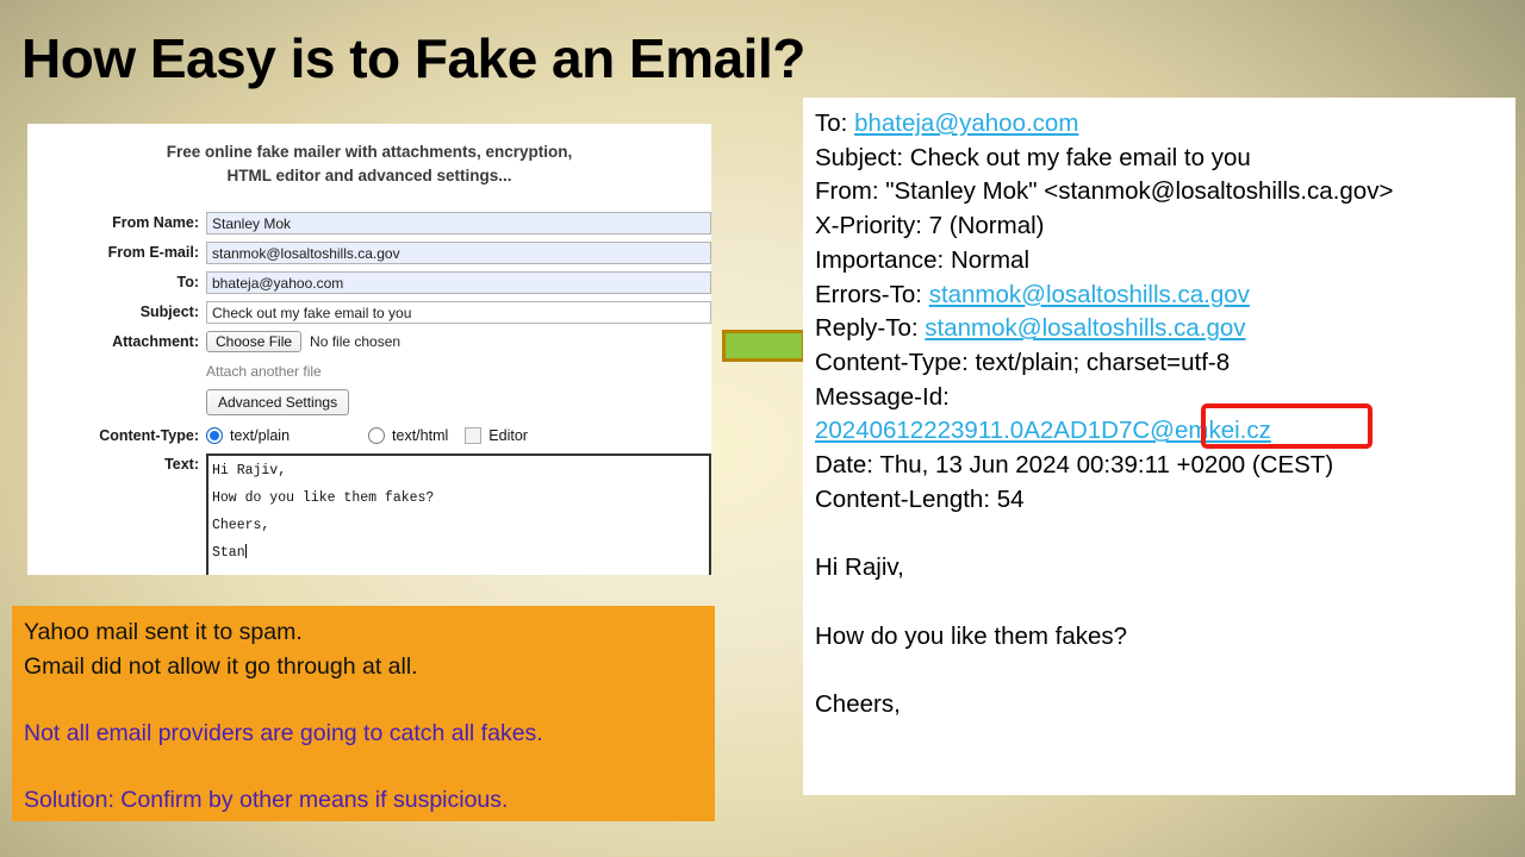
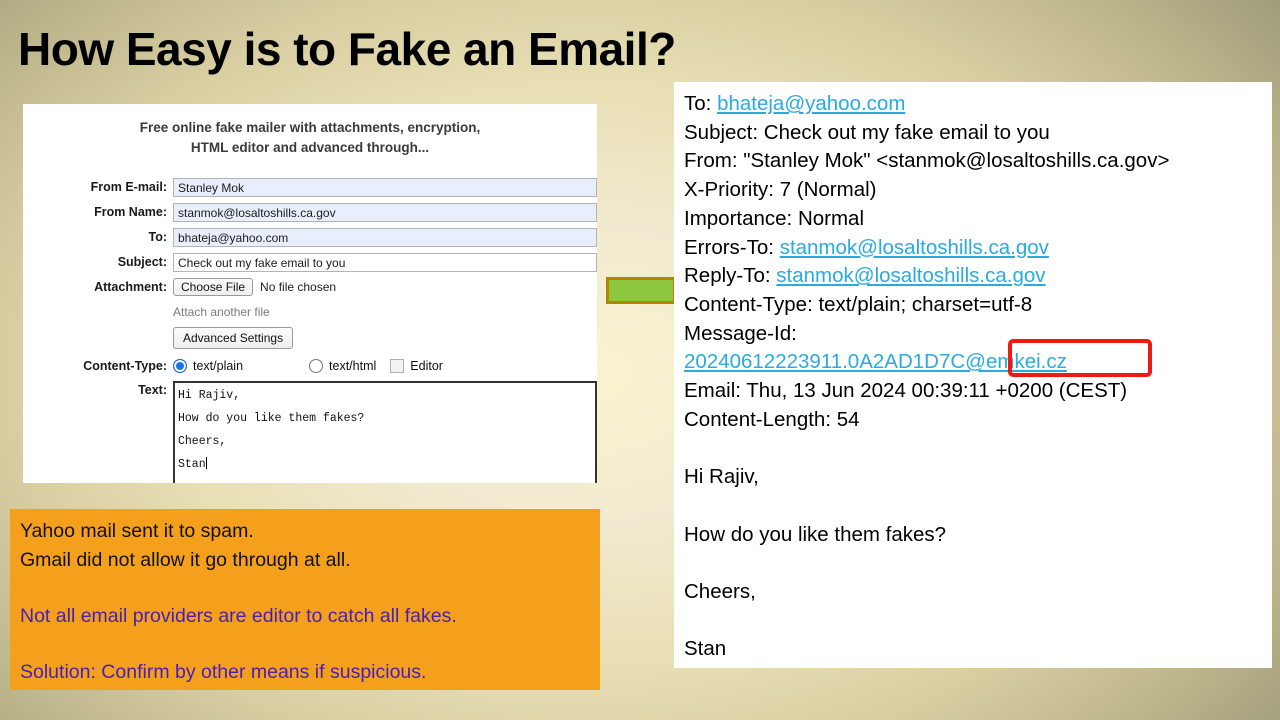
  How Easy is to Fake an Email?
  Free online fake mailer with attachments, encryption,
- HTML editor and advanced settings...
+ HTML editor and advanced through...
- From Name:
+ From E-mail:
  Stanley Mok
- From E-mail:
+ From Name:
  stanmok@losaltoshills.ca.gov
  To:
  bhateja@yahoo.com
  Subject:
  Check out my fake email to you
  Attachment:
  Choose File
  No file chosen
  Attach another file
  Advanced Settings
  Content-Type:
  text/plain
  text/html
  Editor
  Text:
  Hi Rajiv, How do you like them fakes? Cheers, Stan
  To: bhateja@yahoo.com
  Subject: Check out my fake email to you
  From: "Stanley Mok" <stanmok@losaltoshills.ca.gov>
  X-Priority: 7 (Normal)
  Importance: Normal
  Errors-To: stanmok@losaltoshills.ca.gov
  Reply-To: stanmok@losaltoshills.ca.gov
  Content-Type: text/plain; charset=utf-8
  Message-Id:
  20240612223911.0A2AD1D7C@emkei.cz
- Date: Thu, 13 Jun 2024 00:39:11 +0200 (CEST)
+ Email: Thu, 13 Jun 2024 00:39:11 +0200 (CEST)
  Content-Length: 54
  Hi Rajiv,
  How do you like them fakes?
  Cheers,
+ Stan
  Yahoo mail sent it to spam.
  Gmail did not allow it go through at all.
- Not all email providers are going to catch all fakes.
+ Not all email providers are editor to catch all fakes.
  Solution: Confirm by other means if suspicious.
